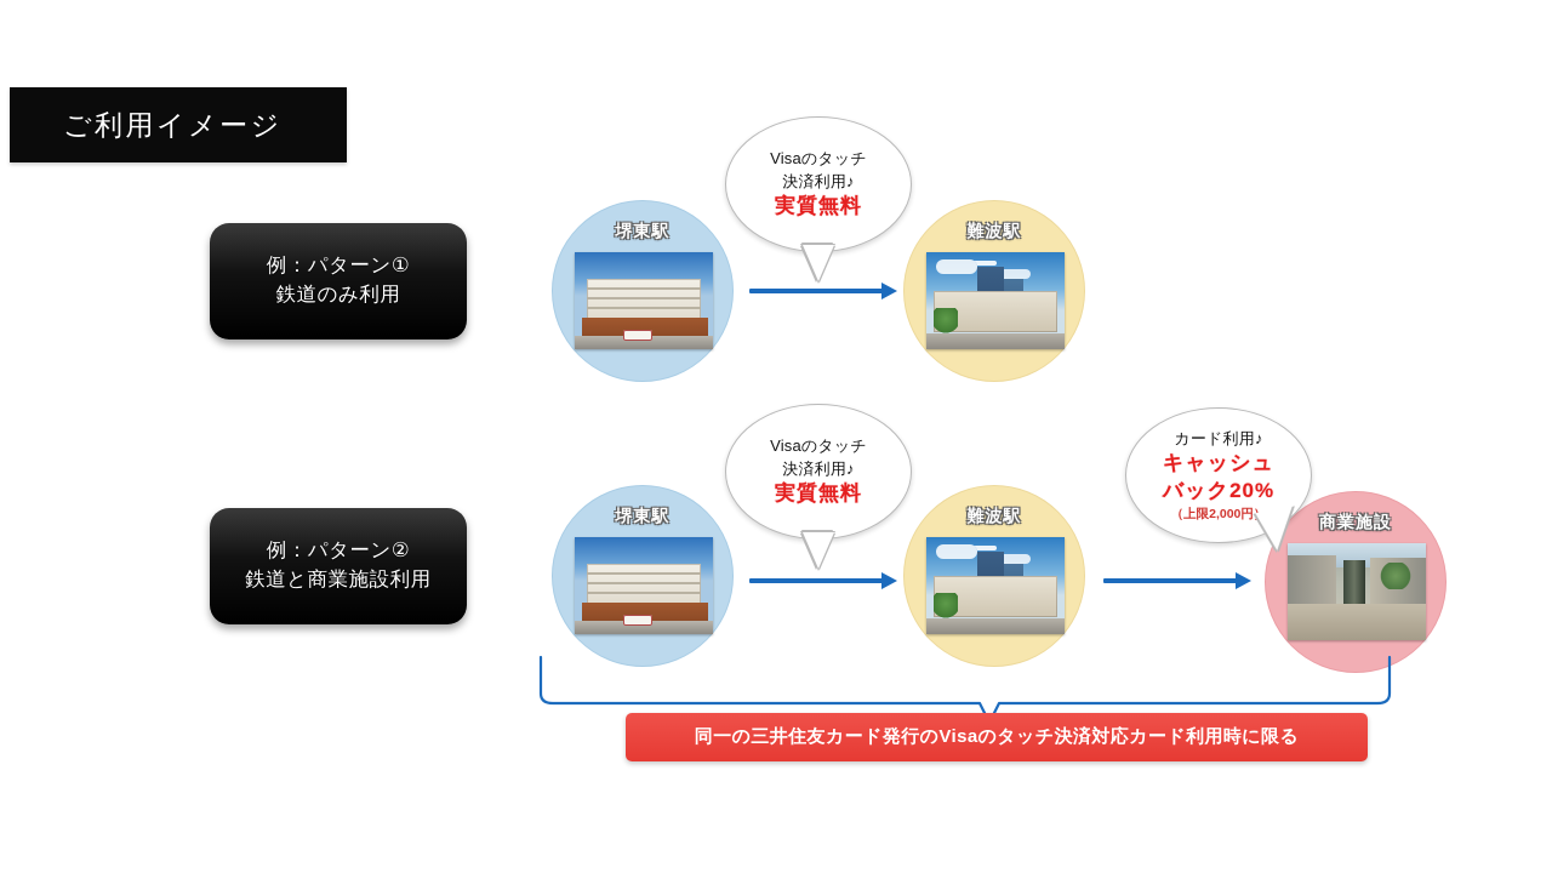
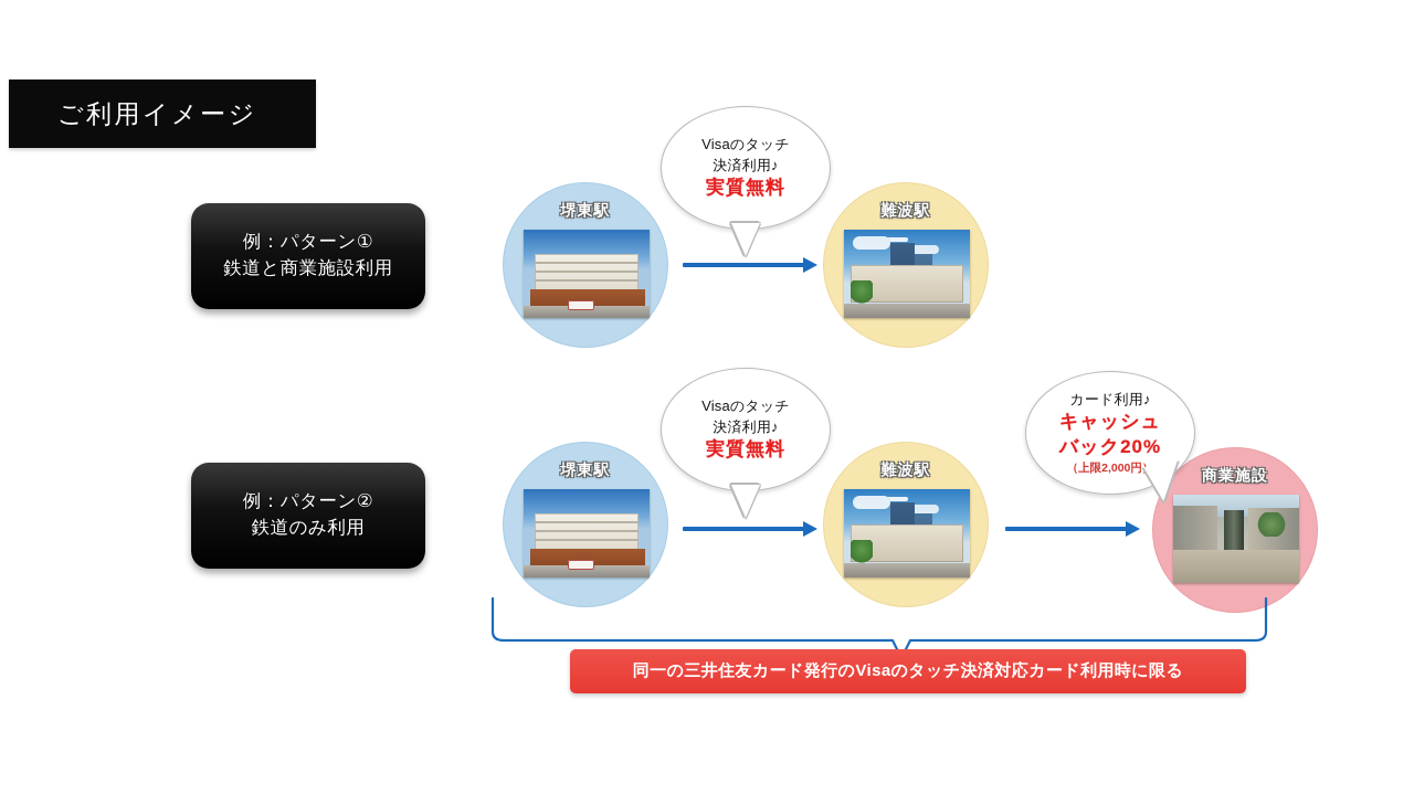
  ご利用イメージ
  例：パターン①
- 鉄道のみ利用
+ 鉄道と商業施設利用
  例：パターン②
- 鉄道と商業施設利用
+ 鉄道のみ利用
  堺東駅
  難波駅
  Visaのタッチ
  決済利用♪
  実質無料
  堺東駅
  難波駅
  商業施設
  Visaのタッチ
  決済利用♪
  実質無料
  カード利用♪
  キャッシュ
  バック20%
  （上限2,000円）
  同一の三井住友カード発行のVisaのタッチ決済対応カード利用時に限る
